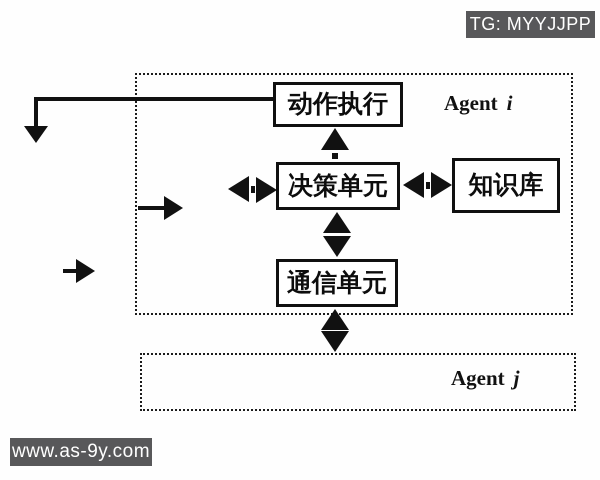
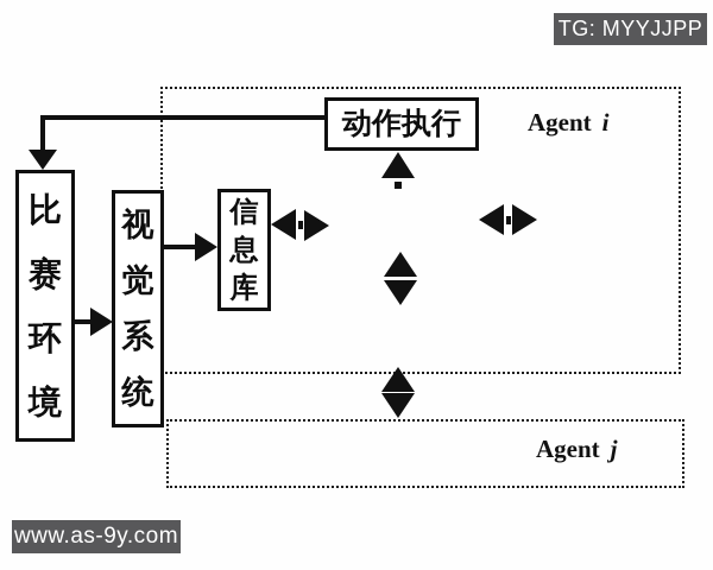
  TG: MYYJJPP
  www.as-9y.com
  Agent i
  Agent j
+ 比
+ 赛
+ 环
+ 境
+ 视
+ 觉
+ 系
+ 统
+ 信
+ 息
+ 库
  动作执行
- 决策单元
- 知识库
- 通信单元
